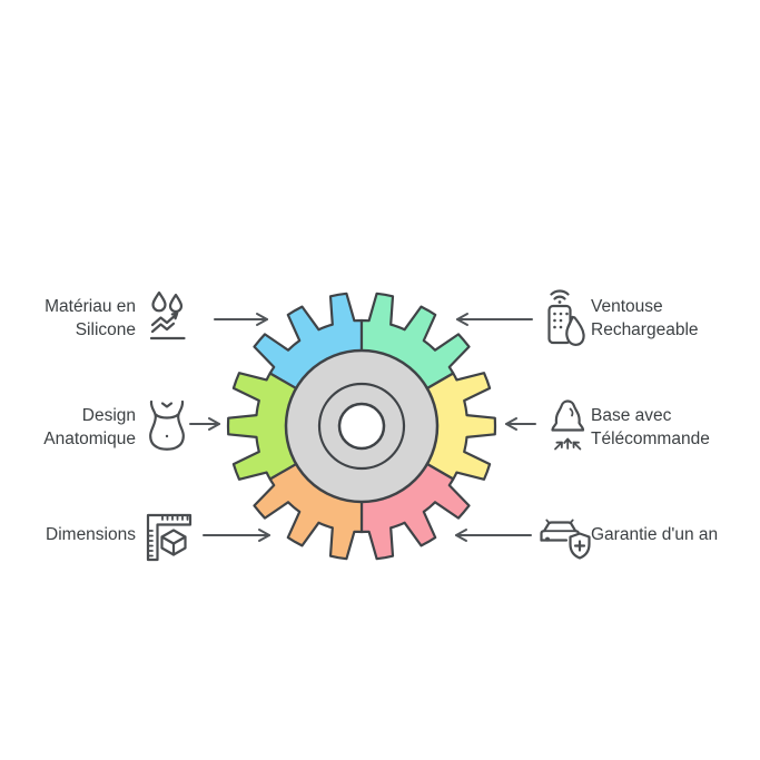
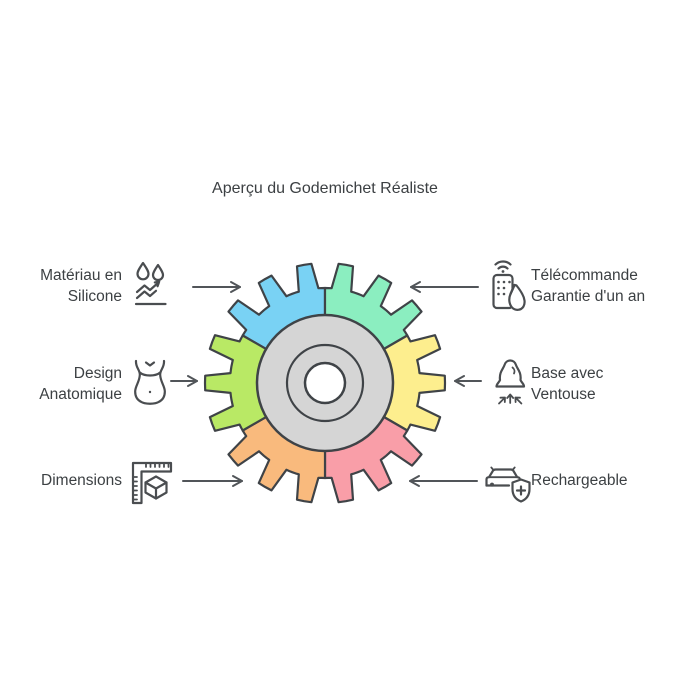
+ Aperçu du Godemichet Réaliste
  Matériau en
  Silicone
  Design
  Anatomique
  Dimensions
- Ventouse
+ Télécommande
- Rechargeable
+ Garantie d'un an
  Base avec
- Télécommande
+ Ventouse
- Garantie d'un an
+ Rechargeable
